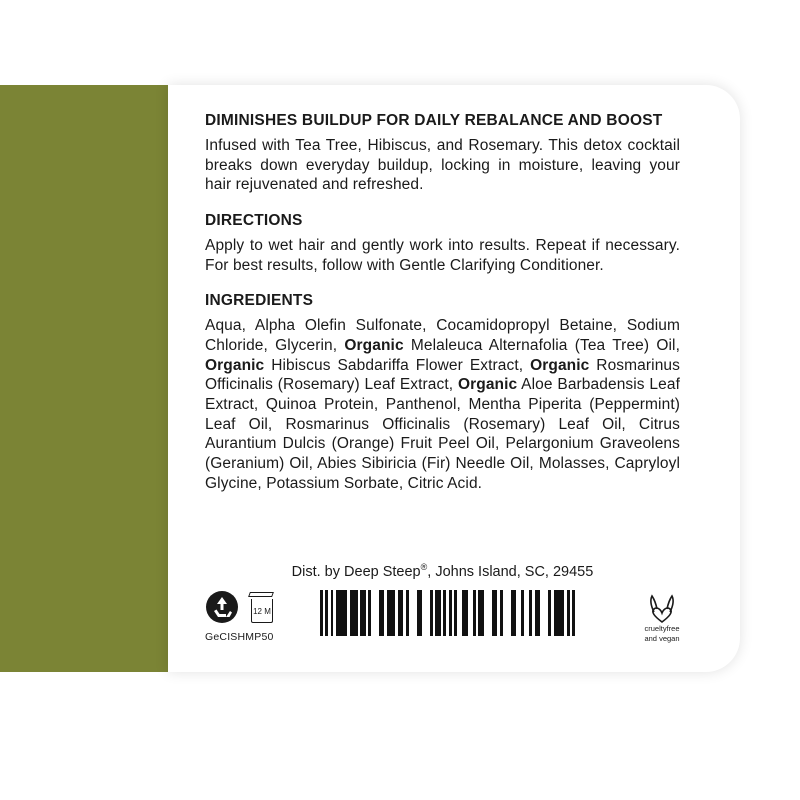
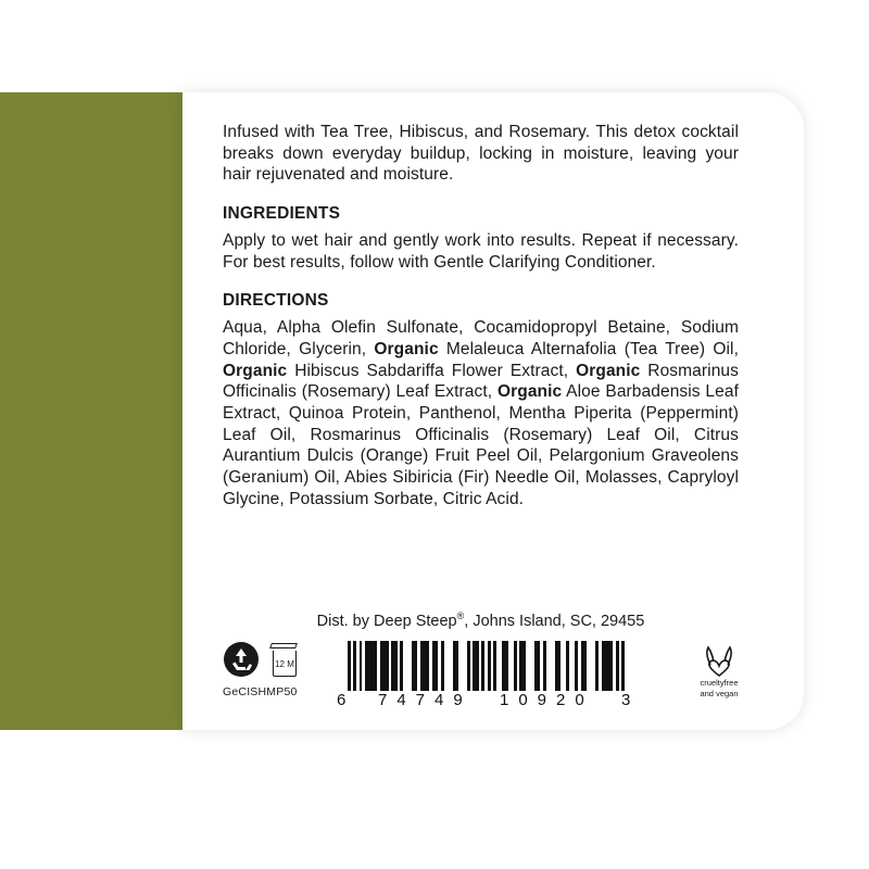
- DIMINISHES BUILDUP FOR DAILY REBALANCE AND BOOST
- Infused with Tea Tree, Hibiscus, and Rosemary. This detox cocktail breaks down everyday buildup, locking in moisture, leaving your hair rejuvenated and refreshed.
+ Infused with Tea Tree, Hibiscus, and Rosemary. This detox cocktail breaks down everyday buildup, locking in moisture, leaving your hair rejuvenated and moisture.
- DIRECTIONS
+ INGREDIENTS
  Apply to wet hair and gently work into results. Repeat if necessary. For best results, follow with Gentle Clarifying Conditioner.
- INGREDIENTS
+ DIRECTIONS
  Aqua, Alpha Olefin Sulfonate, Cocamidopropyl Betaine, Sodium Chloride, Glycerin, Organic Melaleuca Alternafolia (Tea Tree) Oil, Organic Hibiscus Sabdariffa Flower Extract, Organic Rosmarinus Officinalis (Rosemary) Leaf Extract, Organic Aloe Barbadensis Leaf Extract, Quinoa Protein, Panthenol, Mentha Piperita (Peppermint) Leaf Oil, Rosmarinus Officinalis (Rosemary) Leaf Oil, Citrus Aurantium Dulcis (Orange) Fruit Peel Oil, Pelargonium Graveolens (Geranium) Oil, Abies Sibiricia (Fir) Needle Oil, Molasses, Capryloyl Glycine, Potassium Sorbate, Citric Acid.
  Dist. by Deep Steep®, Johns Island, SC, 29455
  12 M
  GeCISHMP50
+ 6
+ 74749
+ 10920
+ 3
  crueltyfree
  and vegan
